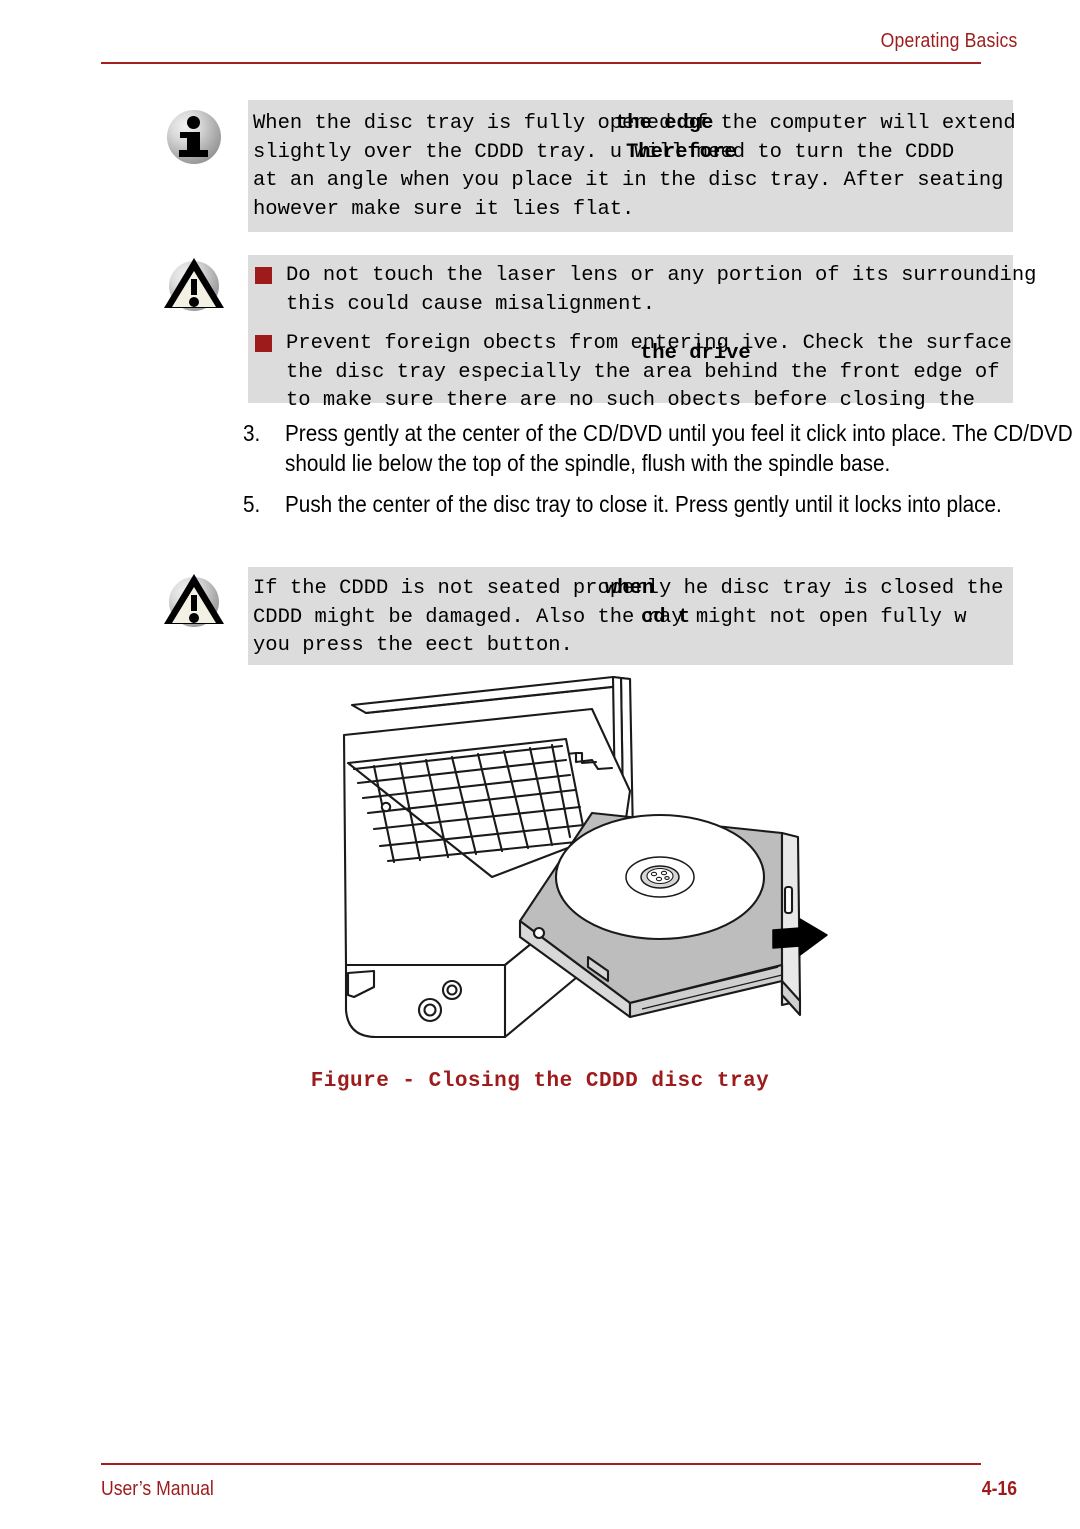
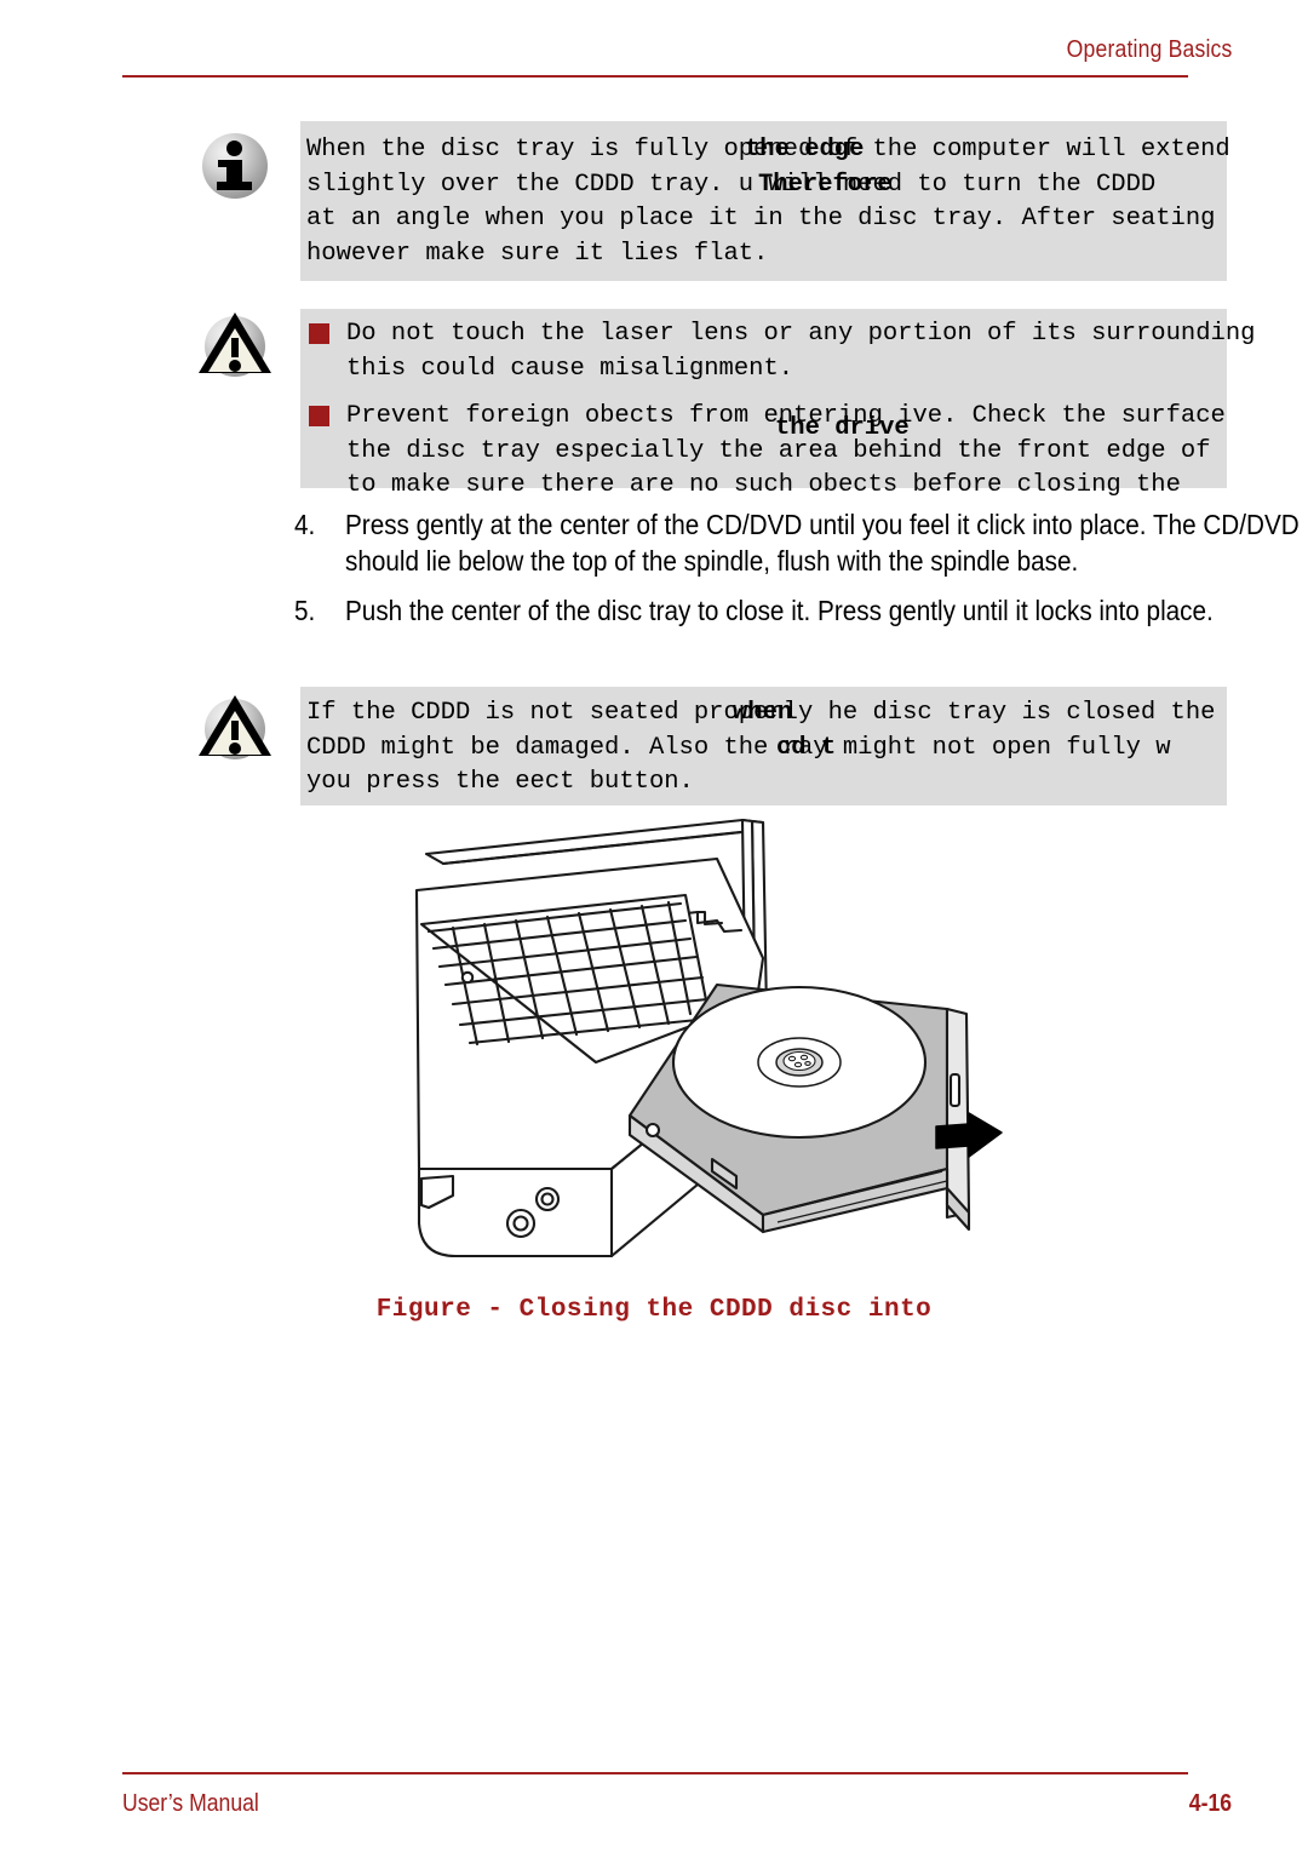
  Operating Basics
  When the disc tray is fully opened of the computer will extend
  slightly over the CDDD tray. u will need to turn the CDDD
  at an angle when you place it in the disc tray. After seating
  however make sure it lies flat.
  the edge
  Therefore
  Do not touch the laser lens or any portion of its surrounding
  this could cause misalignment.
  Prevent foreign obects from entering ive. Check the surface
  the disc tray especially the area behind the front edge of
  to make sure there are no such obects before closing the
  the drive
- 3.
+ 4.
  Press gently at the center of the CD/DVD until you feel it click into place. The CD/DVD should lie below the top of the spindle, flush with the spindle base.
  5.
  Push the center of the disc tray to close it. Press gently until it locks into place.
  If the CDDD is not seated properly he disc tray is closed the
  CDDD might be damaged. Also the ray might not open fully w
  you press the eect button.
  when
  cd t
- Figure - Closing the CDDD disc tray
+ Figure - Closing the CDDD disc into
  User’s Manual
  4-16
